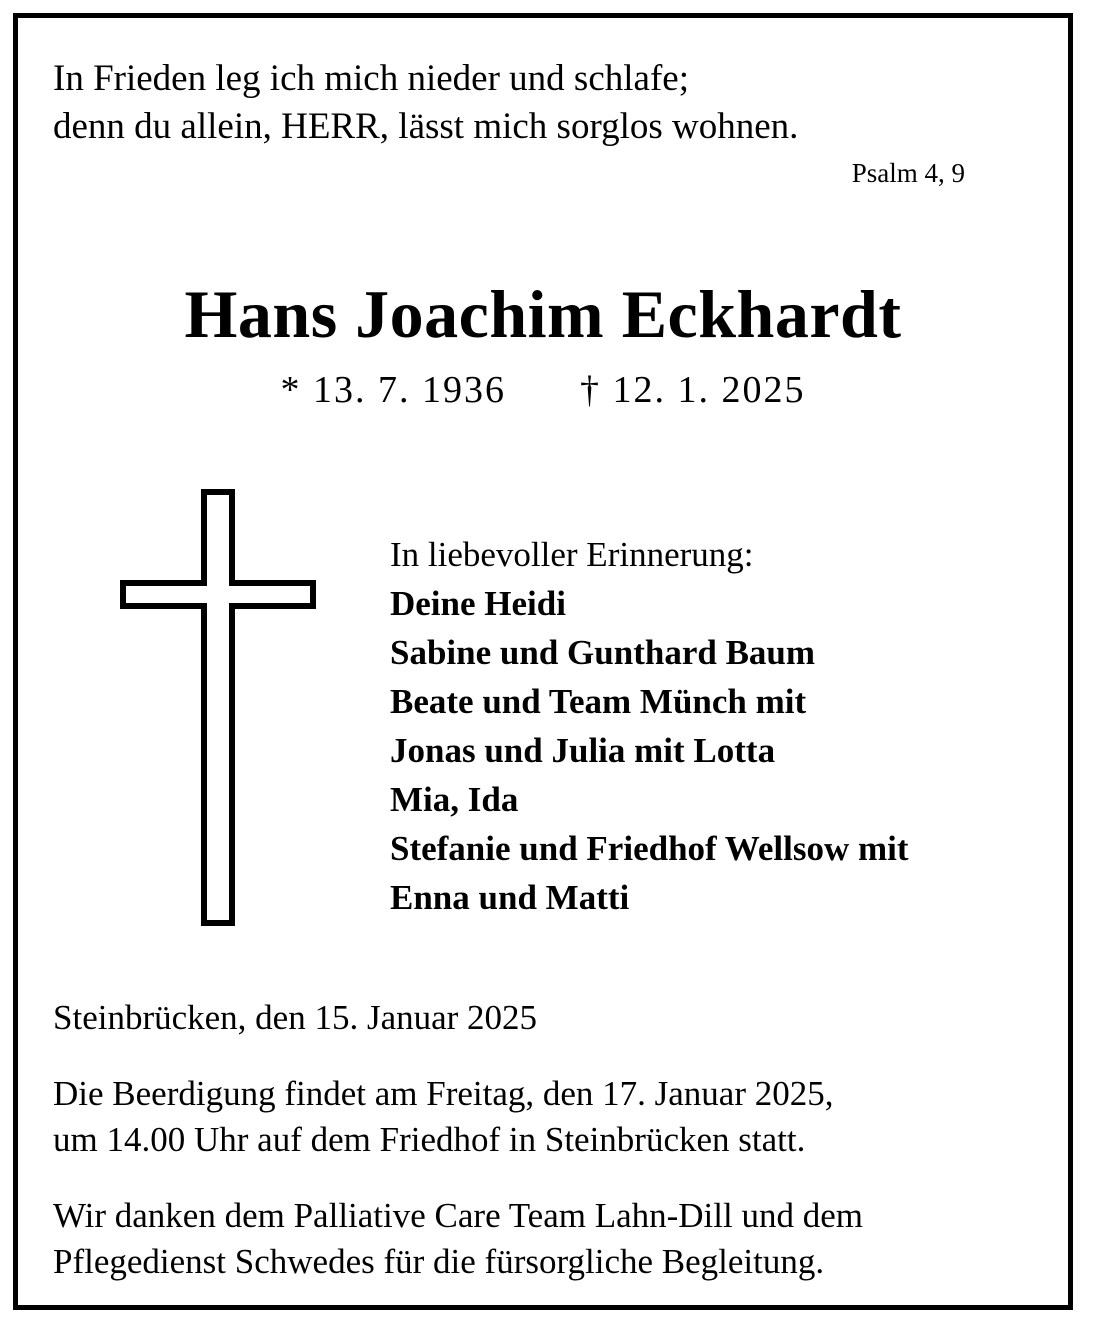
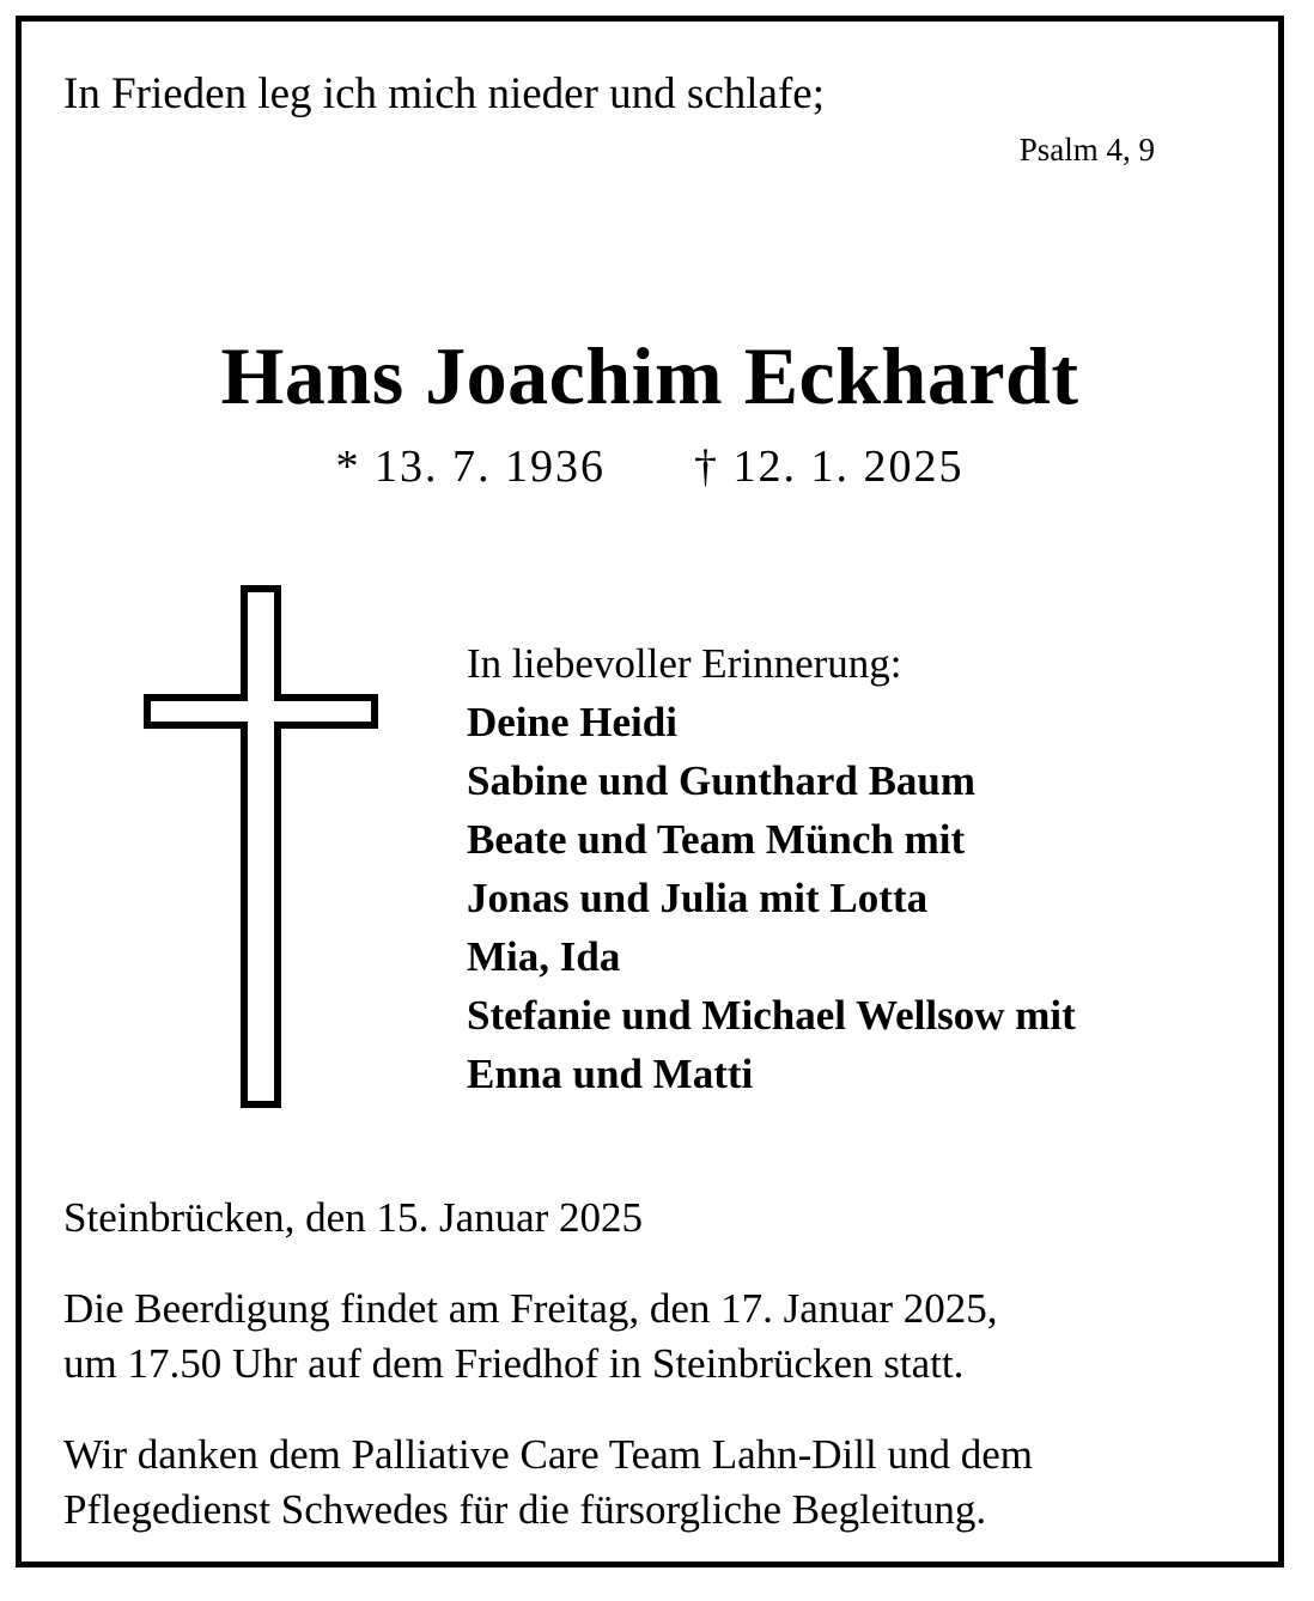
  In Frieden leg ich mich nieder und schlafe;
- denn du allein, HERR, lässt mich sorglos wohnen.
  Psalm 4, 9
  Hans Joachim Eckhardt
  * 13. 7. 1936 † 12. 1. 2025
  In liebevoller Erinnerung:
  Deine Heidi
  Sabine und Gunthard Baum
  Beate und Team Münch mit
  Jonas und Julia mit Lotta
  Mia, Ida
- Stefanie und Friedhof Wellsow mit
+ Stefanie und Michael Wellsow mit
  Enna und Matti
  Steinbrücken, den 15. Januar 2025
  Die Beerdigung findet am Freitag, den 17. Januar 2025,
- um 14.00 Uhr auf dem Friedhof in Steinbrücken statt.
+ um 17.50 Uhr auf dem Friedhof in Steinbrücken statt.
  Wir danken dem Palliative Care Team Lahn-Dill und dem
  Pflegedienst Schwedes für die fürsorgliche Begleitung.
